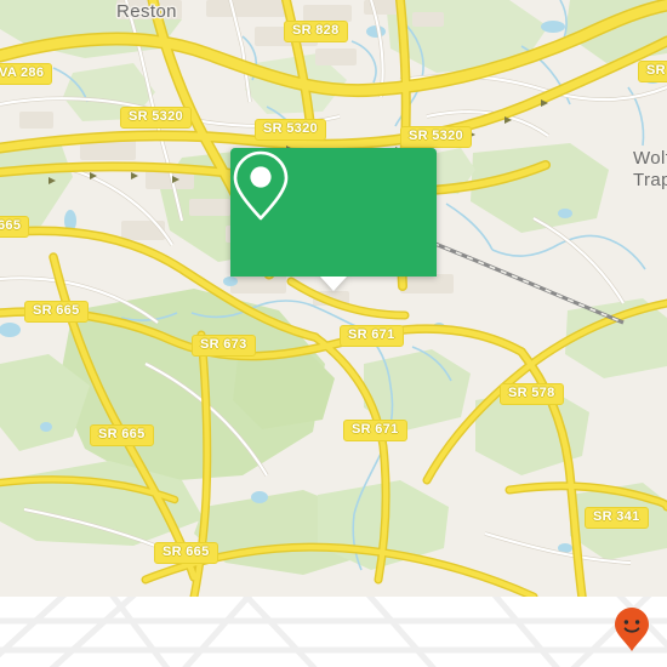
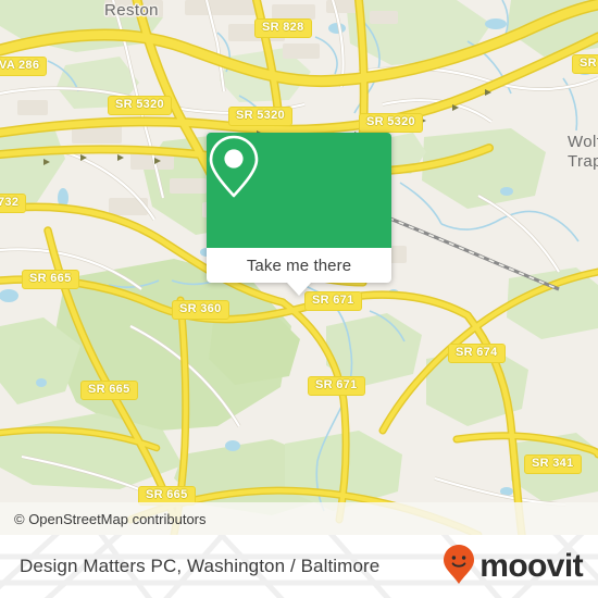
  Reston
  Wol
  Tra
  SR 828
  VA 286
  SR 5320
  SR 5320
  SR 5320
- 665
+ 732
  SR 665
- SR 673
+ SR 360
  SR 671
- SR 578
+ SR 674
  SR 665
  SR 671
  SR 341
  SR 665
+ Take me there
+ © OpenStreetMap contributors
+ Design Matters PC, Washington / Baltimore
+ moovit
